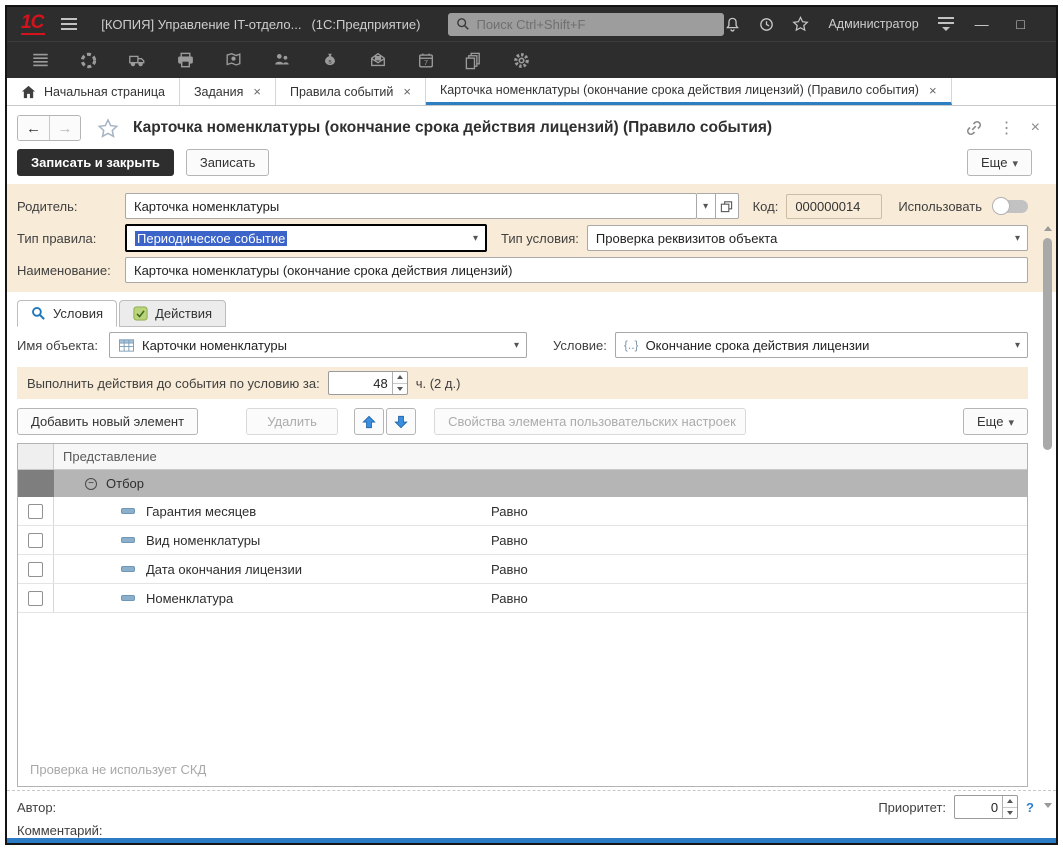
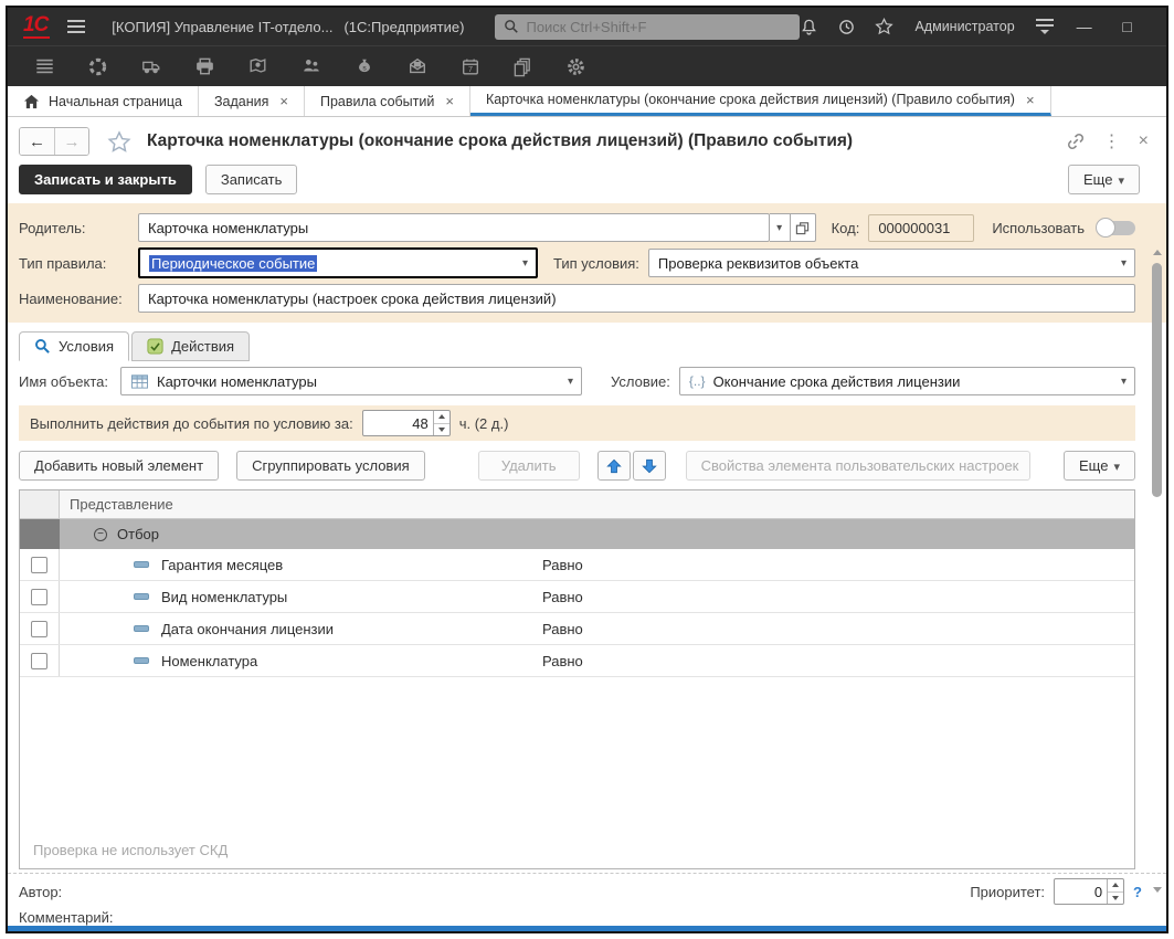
  1С
  [КОПИЯ] Управление IT-отдело...
  (1С:Предприятие)
  Поиск Ctrl+Shift+F
  Администратор
  —
  □
  7
  Начальная страница
  Задания
  ×
  Правила событий
  ×
  Карточка номенклатуры (окончание срока действия лицензий) (Правило события)
  ×
  ←
  →
  Карточка номенклатуры (окончание срока действия лицензий) (Правило события)
  ⋮
  ×
  Записать и закрыть
  Записать
  Еще ▾
  Родитель:
  Карточка номенклатуры
  ▾
  Код:
- 000000014
+ 000000031
  Использовать
  Тип правила:
  Периодическое событие
  ▾
  Тип условия:
  Проверка реквизитов объекта
  ▾
  Наименование:
- Карточка номенклатуры (окончание срока действия лицензий)
+ Карточка номенклатуры (настроек срока действия лицензий)
  Условия
  Действия
  Имя объекта:
  Карточки номенклатуры
  ▾
  Условие:
  {..}
  Окончание срока действия лицензии
  ▾
  Выполнить действия до события по условию за:
  48
  ч. (2 д.)
  Добавить новый элемент
+ Сгруппировать условия
  Удалить
  Свойства элемента пользовательских настроек
  Еще ▾
  Представление
  −
  Отбор
  Гарантия месяцев
  Равно
  Вид номенклатуры
  Равно
  Дата окончания лицензии
  Равно
  Номенклатура
  Равно
  Проверка не использует СКД
  Автор:
  Приоритет:
  0
  ?
  Комментарий:
